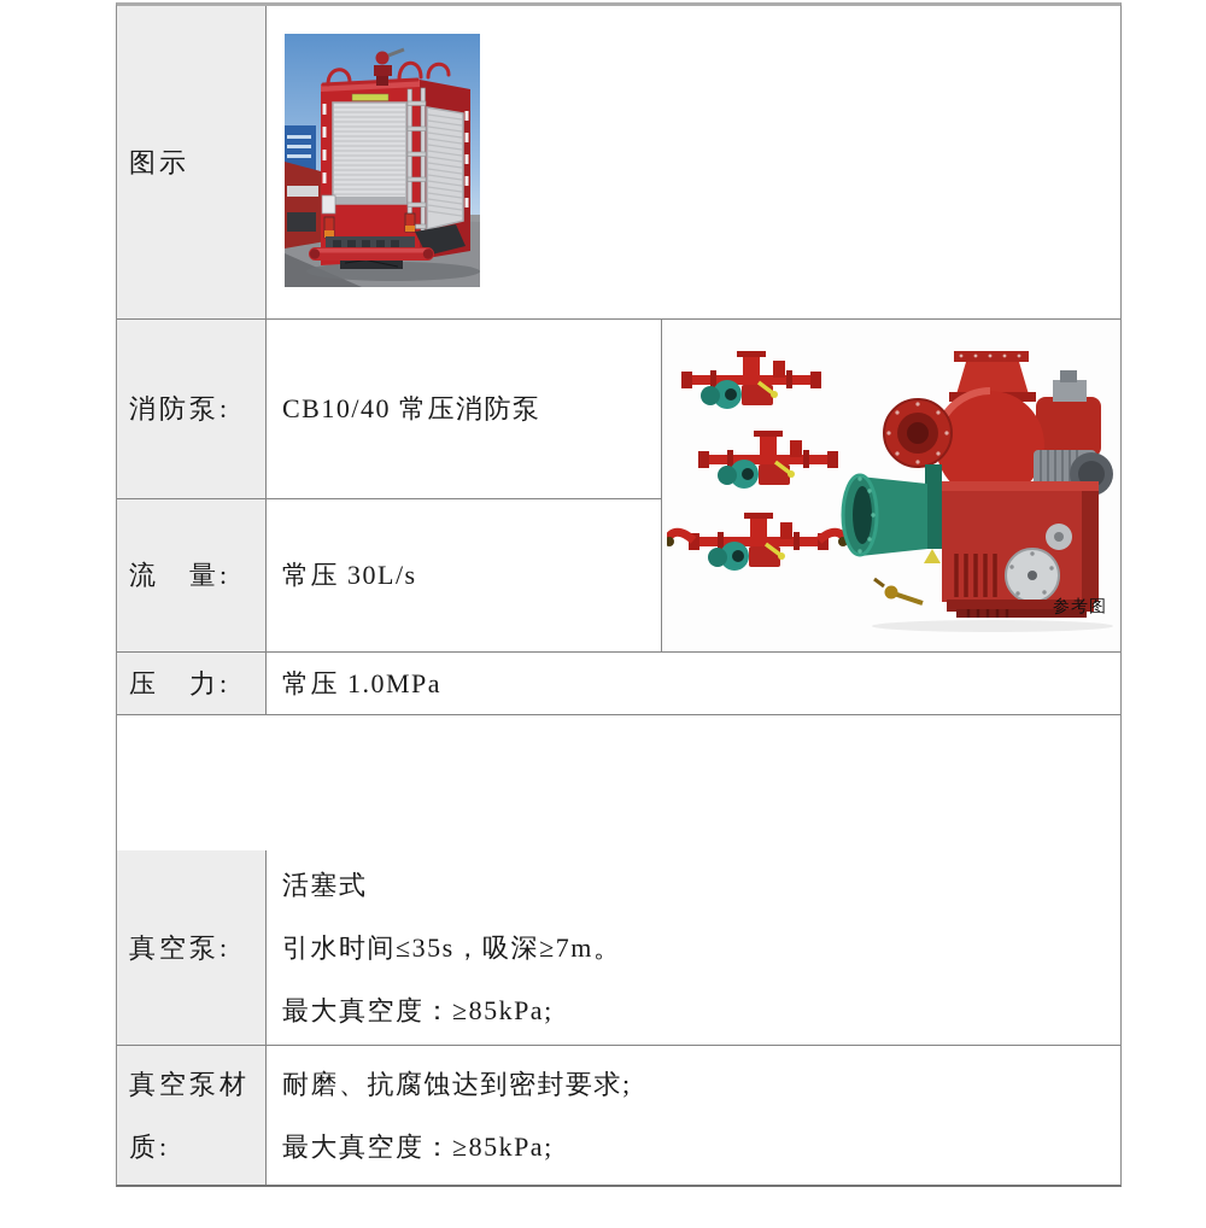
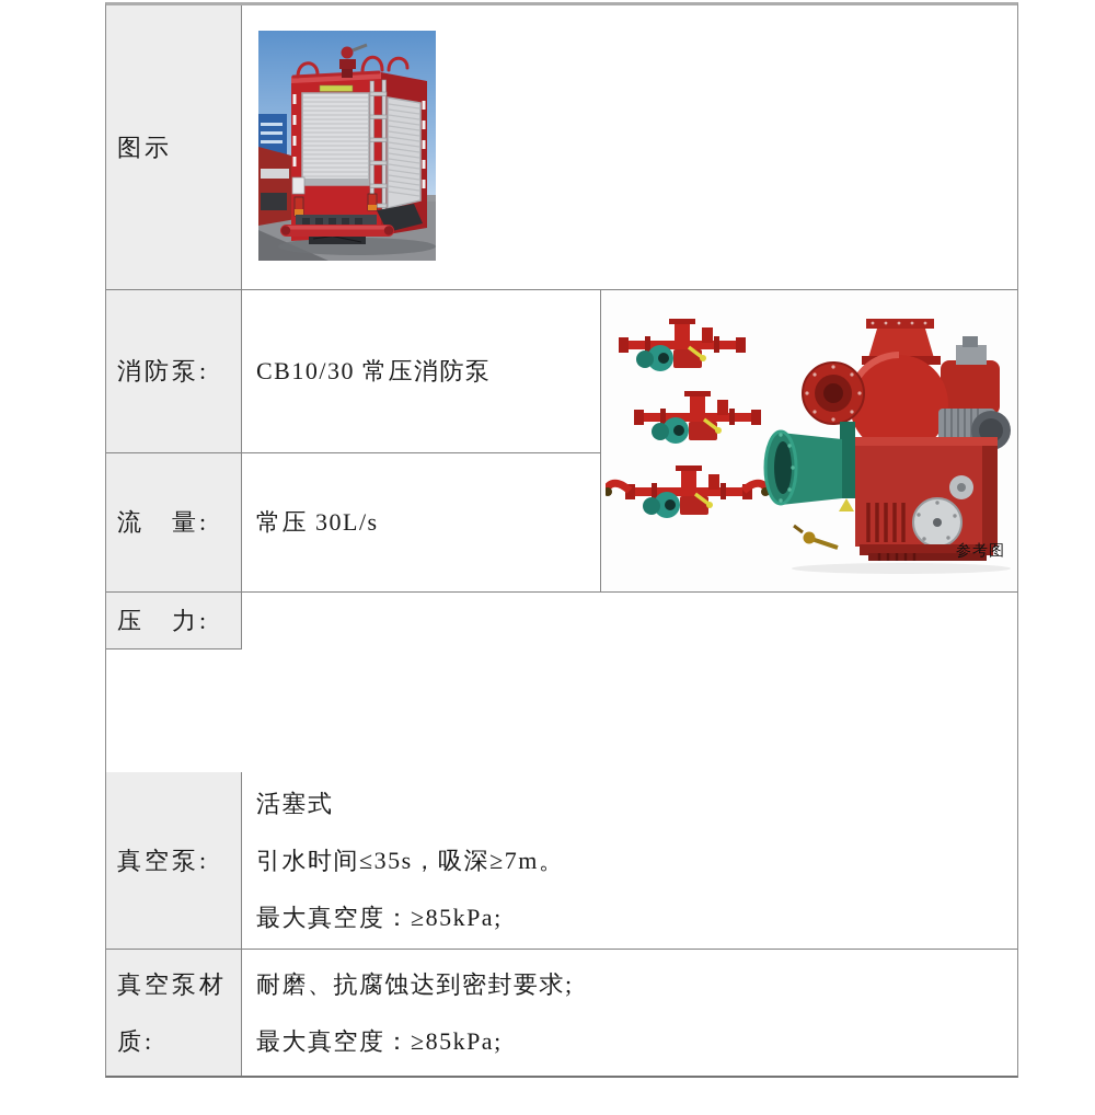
  图示
  消防泵:
- CB10/40 常压消防泵
+ CB10/30 常压消防泵
  参考图
  流 量:
  常压 30L/s
  压 力:
- 常压 1.0MPa
  真空泵:
  活塞式
  引水时间≤35s，吸深≥7m。
  最大真空度：≥85kPa;
  真空泵材质:
  耐磨、抗腐蚀达到密封要求;
  最大真空度：≥85kPa;
